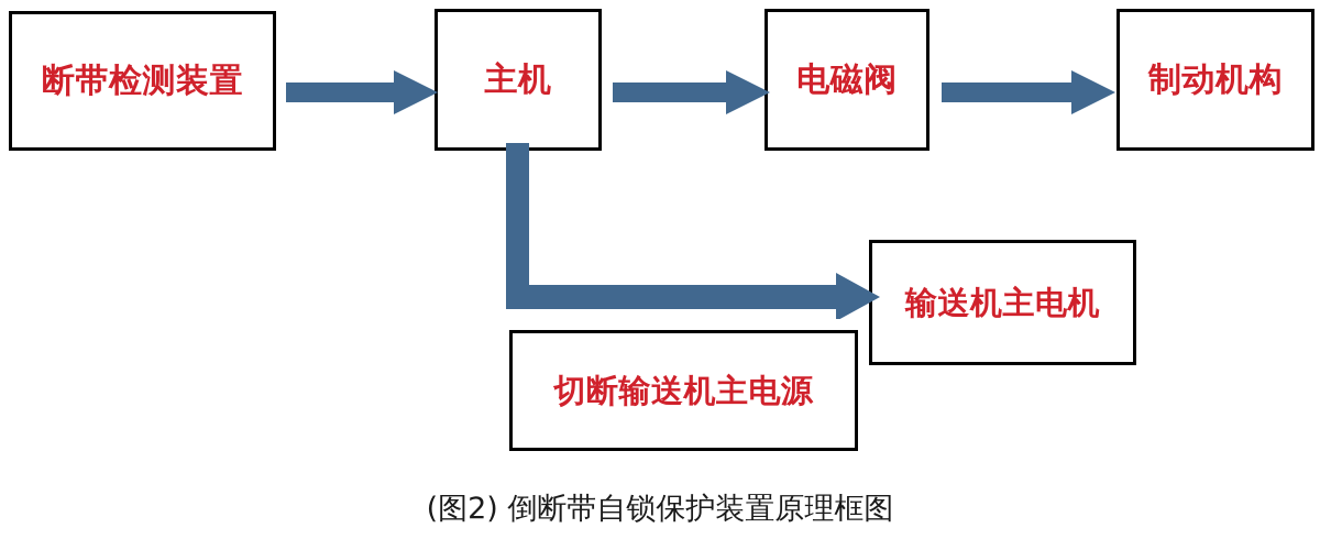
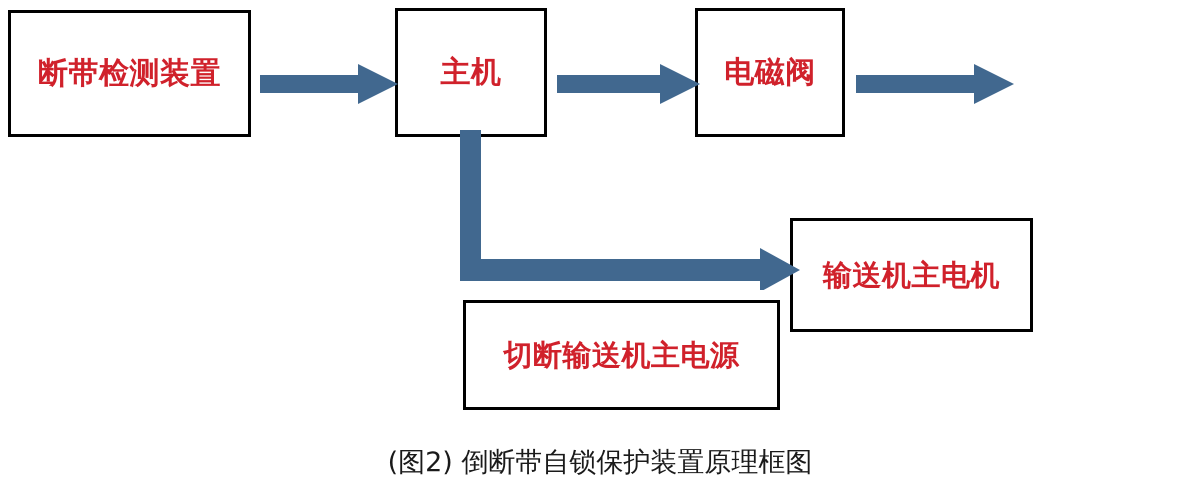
  断带检测装置
  主机
  电磁阀
- 制动机构
  输送机主电机
  切断输送机主电源
  (图2) 倒断带自锁保护装置原理框图
